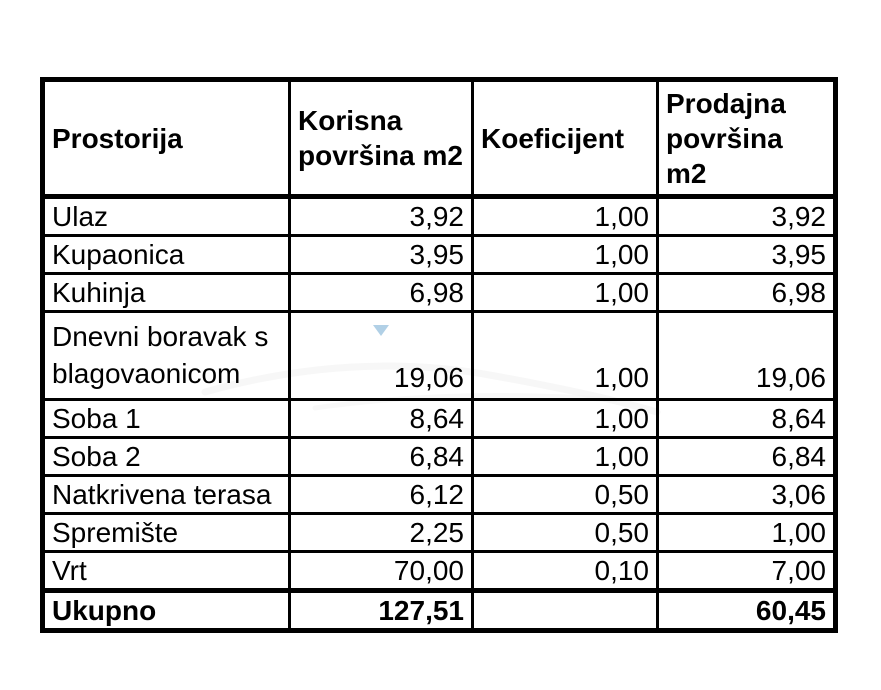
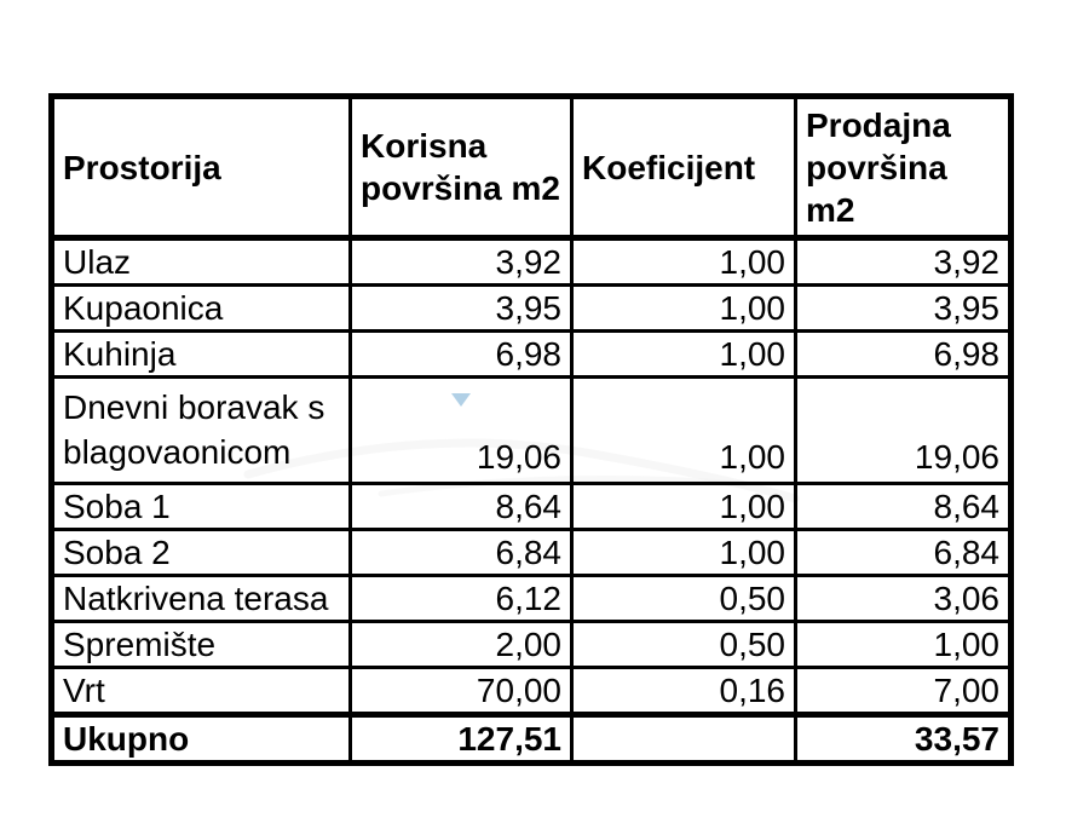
  Prostorija	Korisna površina m2	Koeficijent	Prodajna površina m2
  Ulaz	3,92	1,00	3,92
  Kupaonica	3,95	1,00	3,95
  Kuhinja	6,98	1,00	6,98
  Dnevni boravak s blagovaonicom	19,06	1,00	19,06
  Soba 1	8,64	1,00	8,64
  Soba 2	6,84	1,00	6,84
  Natkrivena terasa	6,12	0,50	3,06
- Spremište	2,25	0,50	1,00
+ Spremište	2,00	0,50	1,00
- Vrt	70,00	0,10	7,00
+ Vrt	70,00	0,16	7,00
- Ukupno	127,51		60,45
+ Ukupno	127,51		33,57
